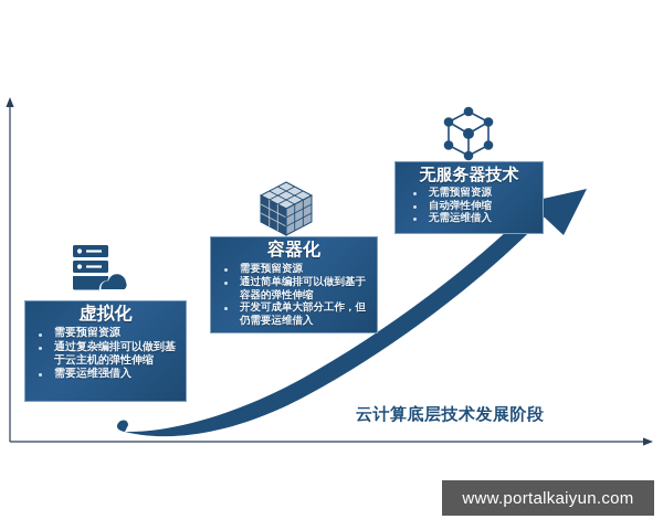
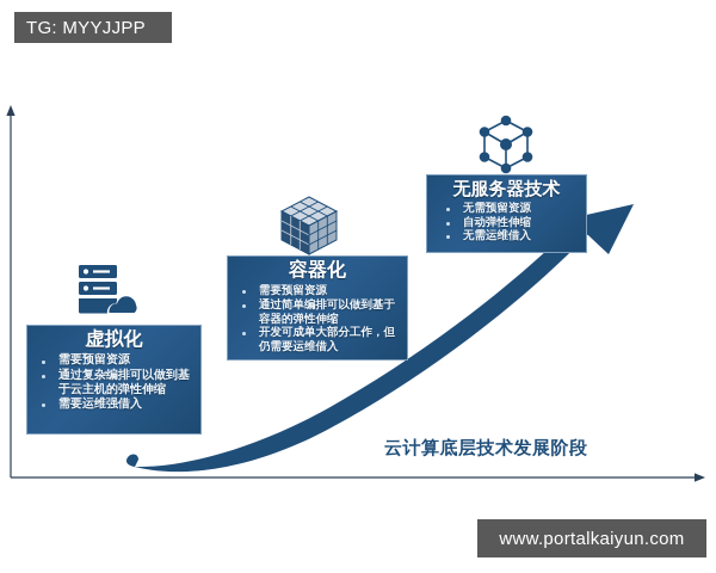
  虚拟化
  需要预留资源
  通过复杂编排可以做到基于云主机的弹性伸缩
  需要运维强借入
  容器化
  需要预留资源
  通过简单编排可以做到基于容器的弹性伸缩
  开发可成单大部分工作，但仍需要运维借入
  无服务器技术
  无需预留资源
  自动弹性伸缩
  无需运维借入
  云计算底层技术发展阶段
+ TG: MYYJJPP
  www.portalkaiyun.com
